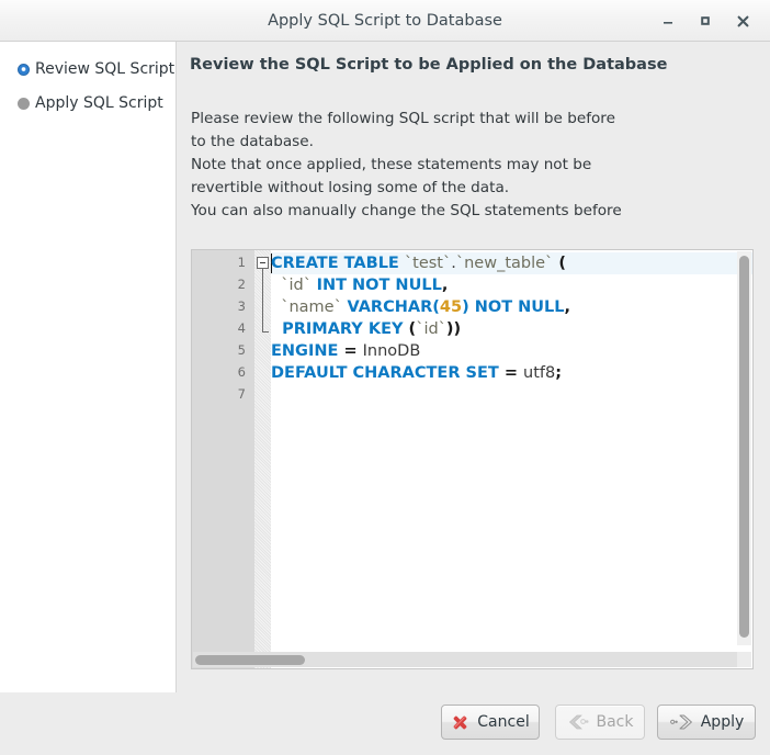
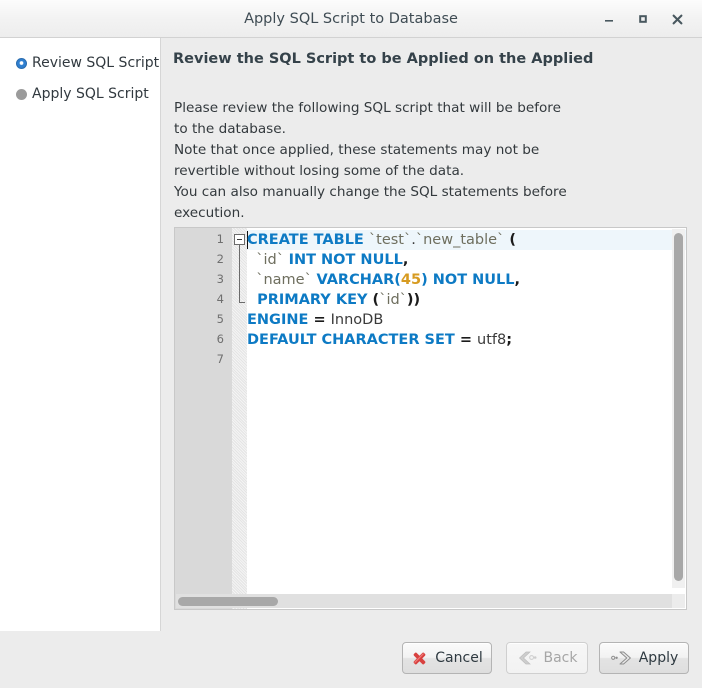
  Apply SQL Script to Database
  Review SQL Script
  Apply SQL Script
- Review the SQL Script to be Applied on the Database
+ Review the SQL Script to be Applied on the Applied
  Please review the following SQL script that will be before
  to the database.
  Note that once applied, these statements may not be
  revertible without losing some of the data.
  You can also manually change the SQL statements before
+ execution.
  1
  2
  3
  4
  5
  6
  7
  CREATE TABLE `test`.`new_table` (
  `id` INT NOT NULL,
  `name` VARCHAR(45) NOT NULL,
  PRIMARY KEY (`id`))
  ENGINE = InnoDB
  DEFAULT CHARACTER SET = utf8;
  Cancel
  Back
  Apply
